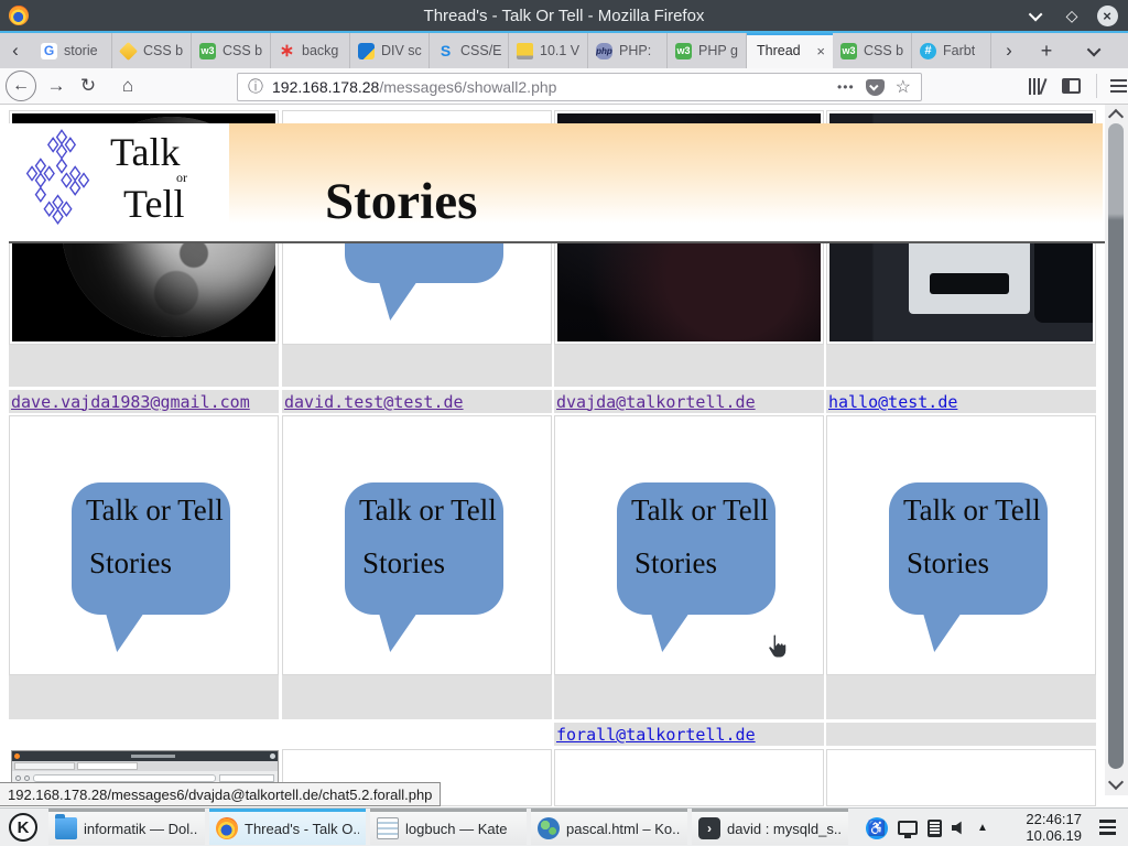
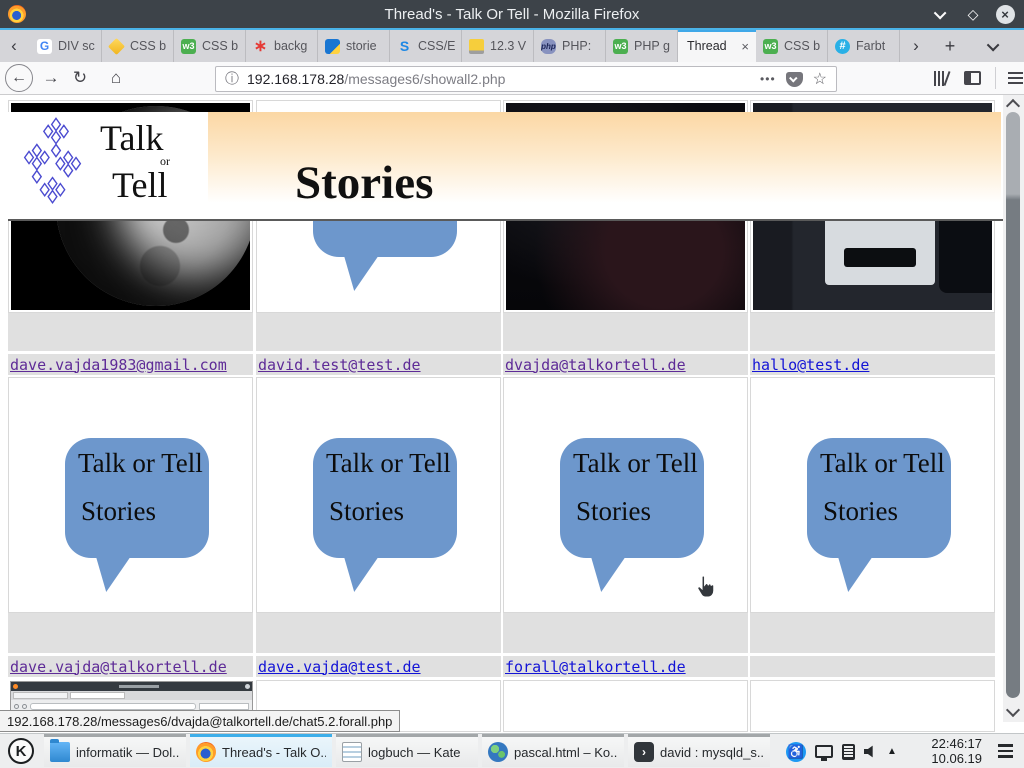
  Thread's - Talk Or Tell - Mozilla Firefox
  ◇
  ×
  ‹
  G
- storie
+ DIV sc
  CSS b
  w3
  CSS b
  ∗
  backg
- DIV sc
+ storie
  S
  CSS/E
- 10.1 V
+ 12.3 V
  php
  PHP:
  w3
  PHP g
  Thread
  ×
  w3
  CSS b
  #
  Farbt
  ›
  +
  ←
  →
  ↻
  ⌂
  ⓘ
  192.168.178.28
  /messages6/showall2.php
  •••
  ☆
  dave.vajda1983@gmail.com
  david.test@test.de
  dvajda@talkortell.de
  hallo@test.de
  Talk or Tell
  Stories
  Talk or Tell
  Stories
  Talk or Tell
  Stories
  Talk or Tell
  Stories
+ dave.vajda@talkortell.de
+ dave.vajda@test.de
  forall@talkortell.de
  Talk
  or
  Tell
  Stories
  192.168.178.28/messages6/dvajda@talkortell.de/chat5.2.forall.php
  K
  informatik — Dol..
  Thread's - Talk O..
  logbuch — Kate
  pascal.html – Ko..
  ›
  david : mysqld_s..
  ♿
  ▲
  22:46:17
  10.06.19
